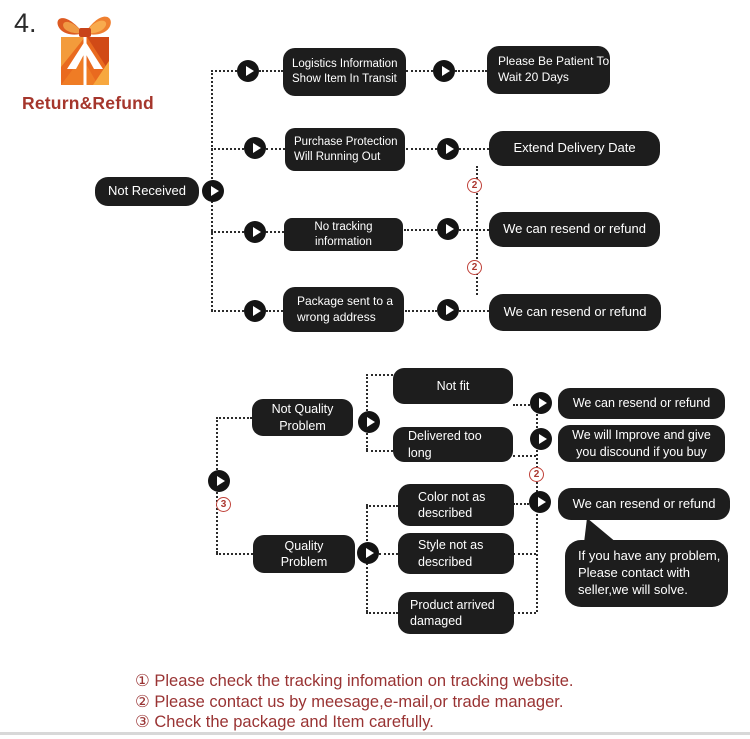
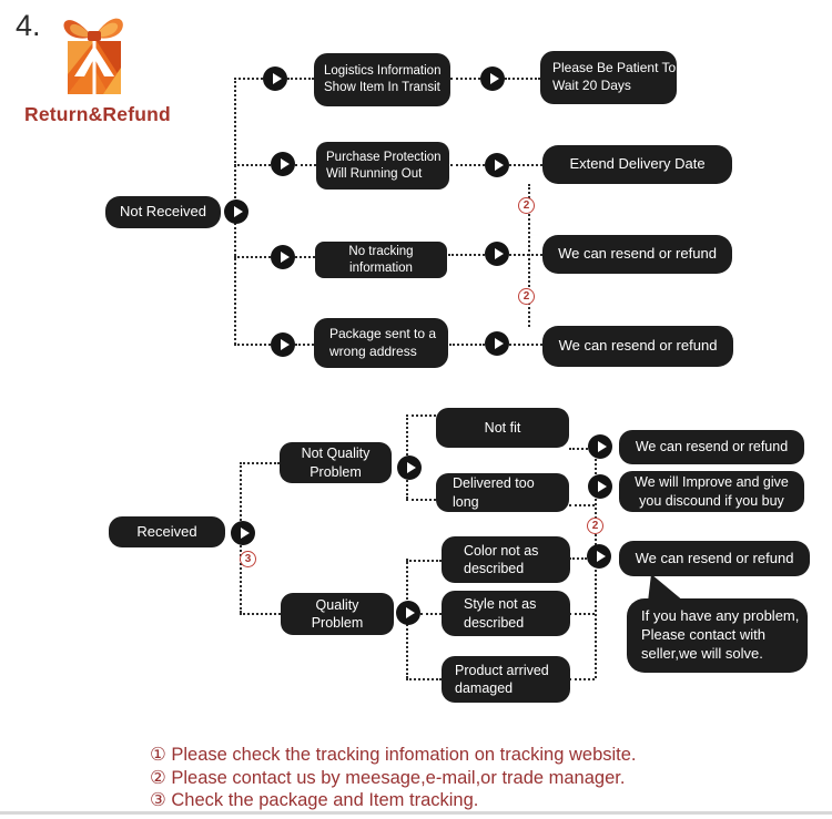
  4.
  Return&Refund
  2
  2
  2
  3
  Not Received
  Logistics Information
  Show Item In Transit
  Please Be Patient To
  Wait 20 Days
  Purchase Protection
  Will Running Out
  Extend Delivery Date
  No tracking
  information
  We can resend or refund
  Package sent to a
  wrong address
  We can resend or refund
+ Received
  Not Quality
  Problem
  Quality
  Problem
  Not fit
  Delivered too
  long
  Color not as
  described
  Style not as
  described
  Product arrived
  damaged
  We can resend or refund
  We will Improve and give
  you discound if you buy
  We can resend or refund
  If you have any problem,
  Please contact with
  seller,we will solve.
  ① Please check the tracking infomation on tracking website.
  ② Please contact us by meesage,e-mail,or trade manager.
- ③ Check the package and Item carefully.
+ ③ Check the package and Item tracking.
